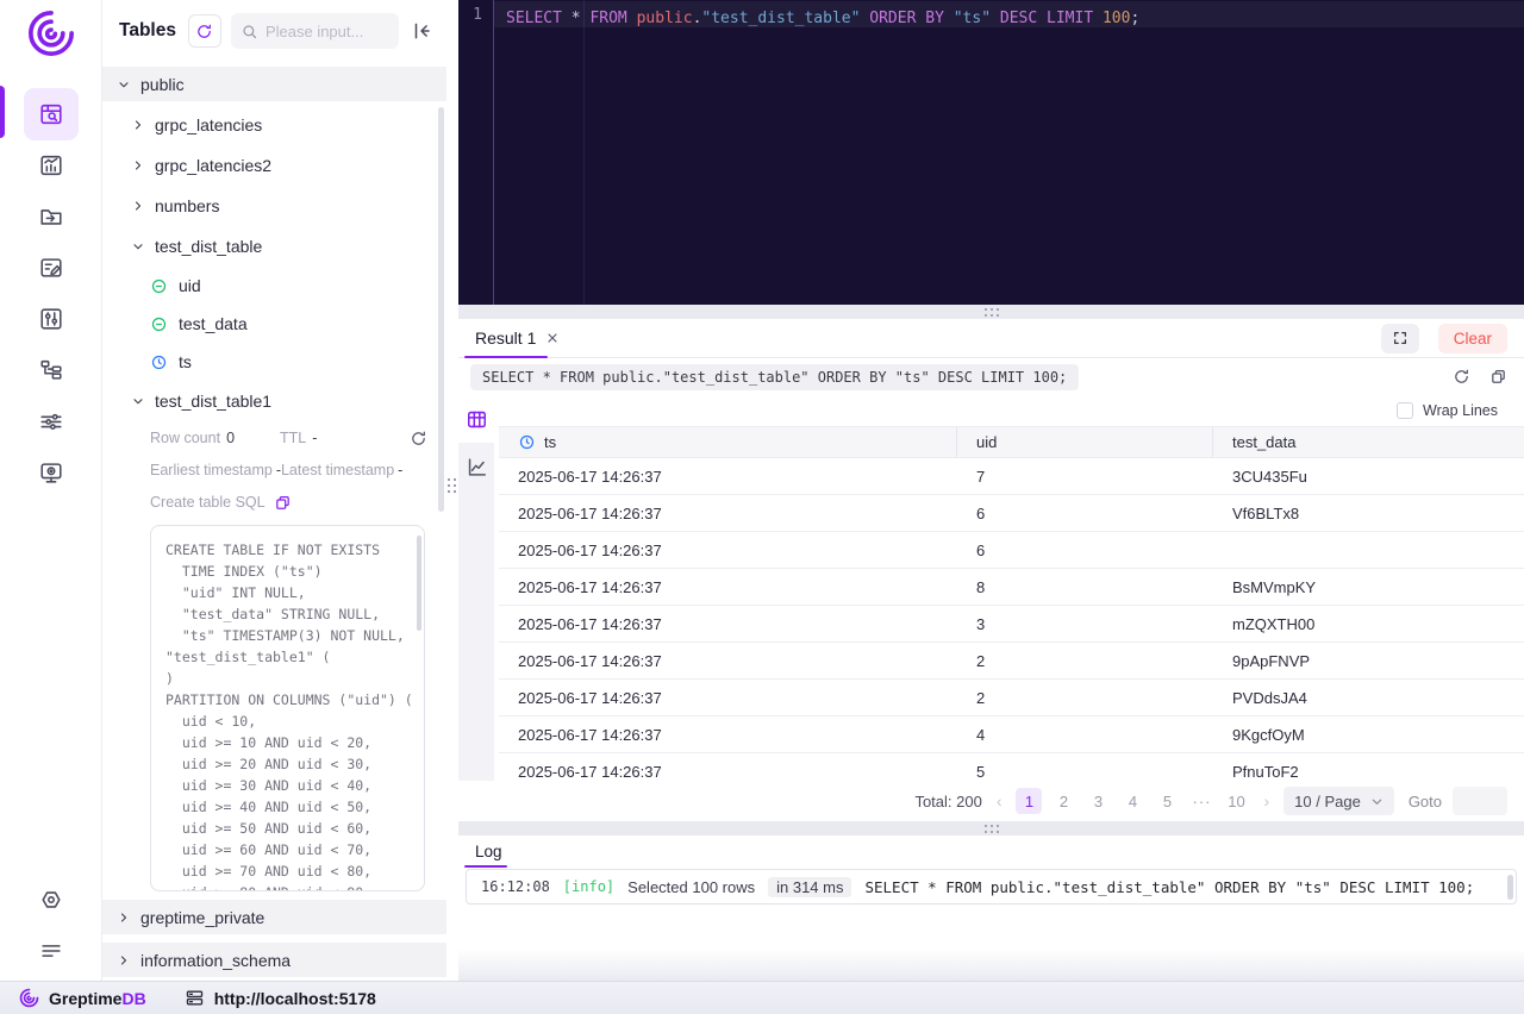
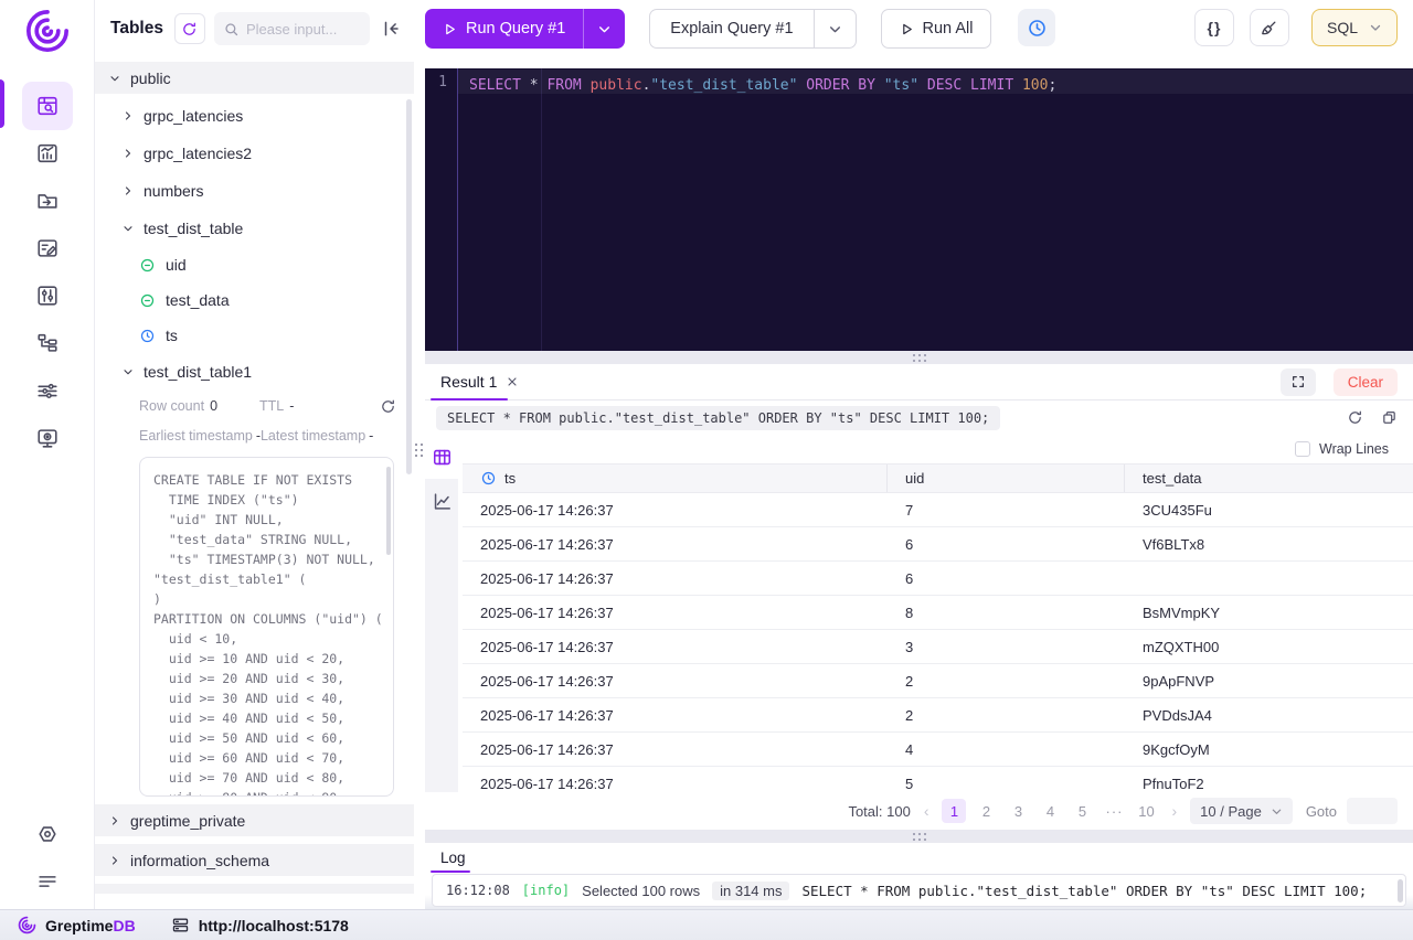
  Tables
  Please input...
  public
  grpc_latencies
  grpc_latencies2
  numbers
  test_dist_table
  uid
  test_data
  ts
  test_dist_table1
  Row count
  0
  TTL
  -
  Earliest timestamp
  -
  Latest timestamp
  -
- Create table SQL
  CREATE TABLE IF NOT EXISTS
  TIME INDEX ("ts")
  "uid" INT NULL,
  "test_data" STRING NULL,
  "ts" TIMESTAMP(3) NOT NULL,
  "test_dist_table1" (
  )
  PARTITION ON COLUMNS ("uid") (
  uid < 10,
  uid >= 10 AND uid < 20,
  uid >= 20 AND uid < 30,
  uid >= 30 AND uid < 40,
  uid >= 40 AND uid < 50,
  uid >= 50 AND uid < 60,
  uid >= 60 AND uid < 70,
  uid >= 70 AND uid < 80,
  greptime_private
  information_schema
+ Run Query #1
+ Explain Query #1
+ Run All
+ {}
+ SQL
  1
  SELECT * FROM public."test_dist_table" ORDER BY "ts" DESC LIMIT 100;
  Result 1
  Clear
  SELECT * FROM public."test_dist_table" ORDER BY "ts" DESC LIMIT 100;
  Wrap Lines
  ts
  uid
  test_data
  2025-06-17 14:26:37
  7
  3CU435Fu
  2025-06-17 14:26:37
  6
  Vf6BLTx8
  2025-06-17 14:26:37
  6
  2025-06-17 14:26:37
  8
  BsMVmpKY
  2025-06-17 14:26:37
  3
  mZQXTH00
  2025-06-17 14:26:37
  2
  9pApFNVP
  2025-06-17 14:26:37
  2
  PVDdsJA4
  2025-06-17 14:26:37
  4
  9KgcfOyM
  2025-06-17 14:26:37
  5
  PfnuToF2
- Total: 200
+ Total: 100
  ‹
  1
  2
  3
  4
  5
  ···
  10
  ›
  10 / Page
  Goto
  Log
  16:12:08
  [info]
  Selected 100 rows
  in 314 ms
  SELECT * FROM public."test_dist_table" ORDER BY "ts" DESC LIMIT 100;
  GreptimeDB
  http://localhost:5178
